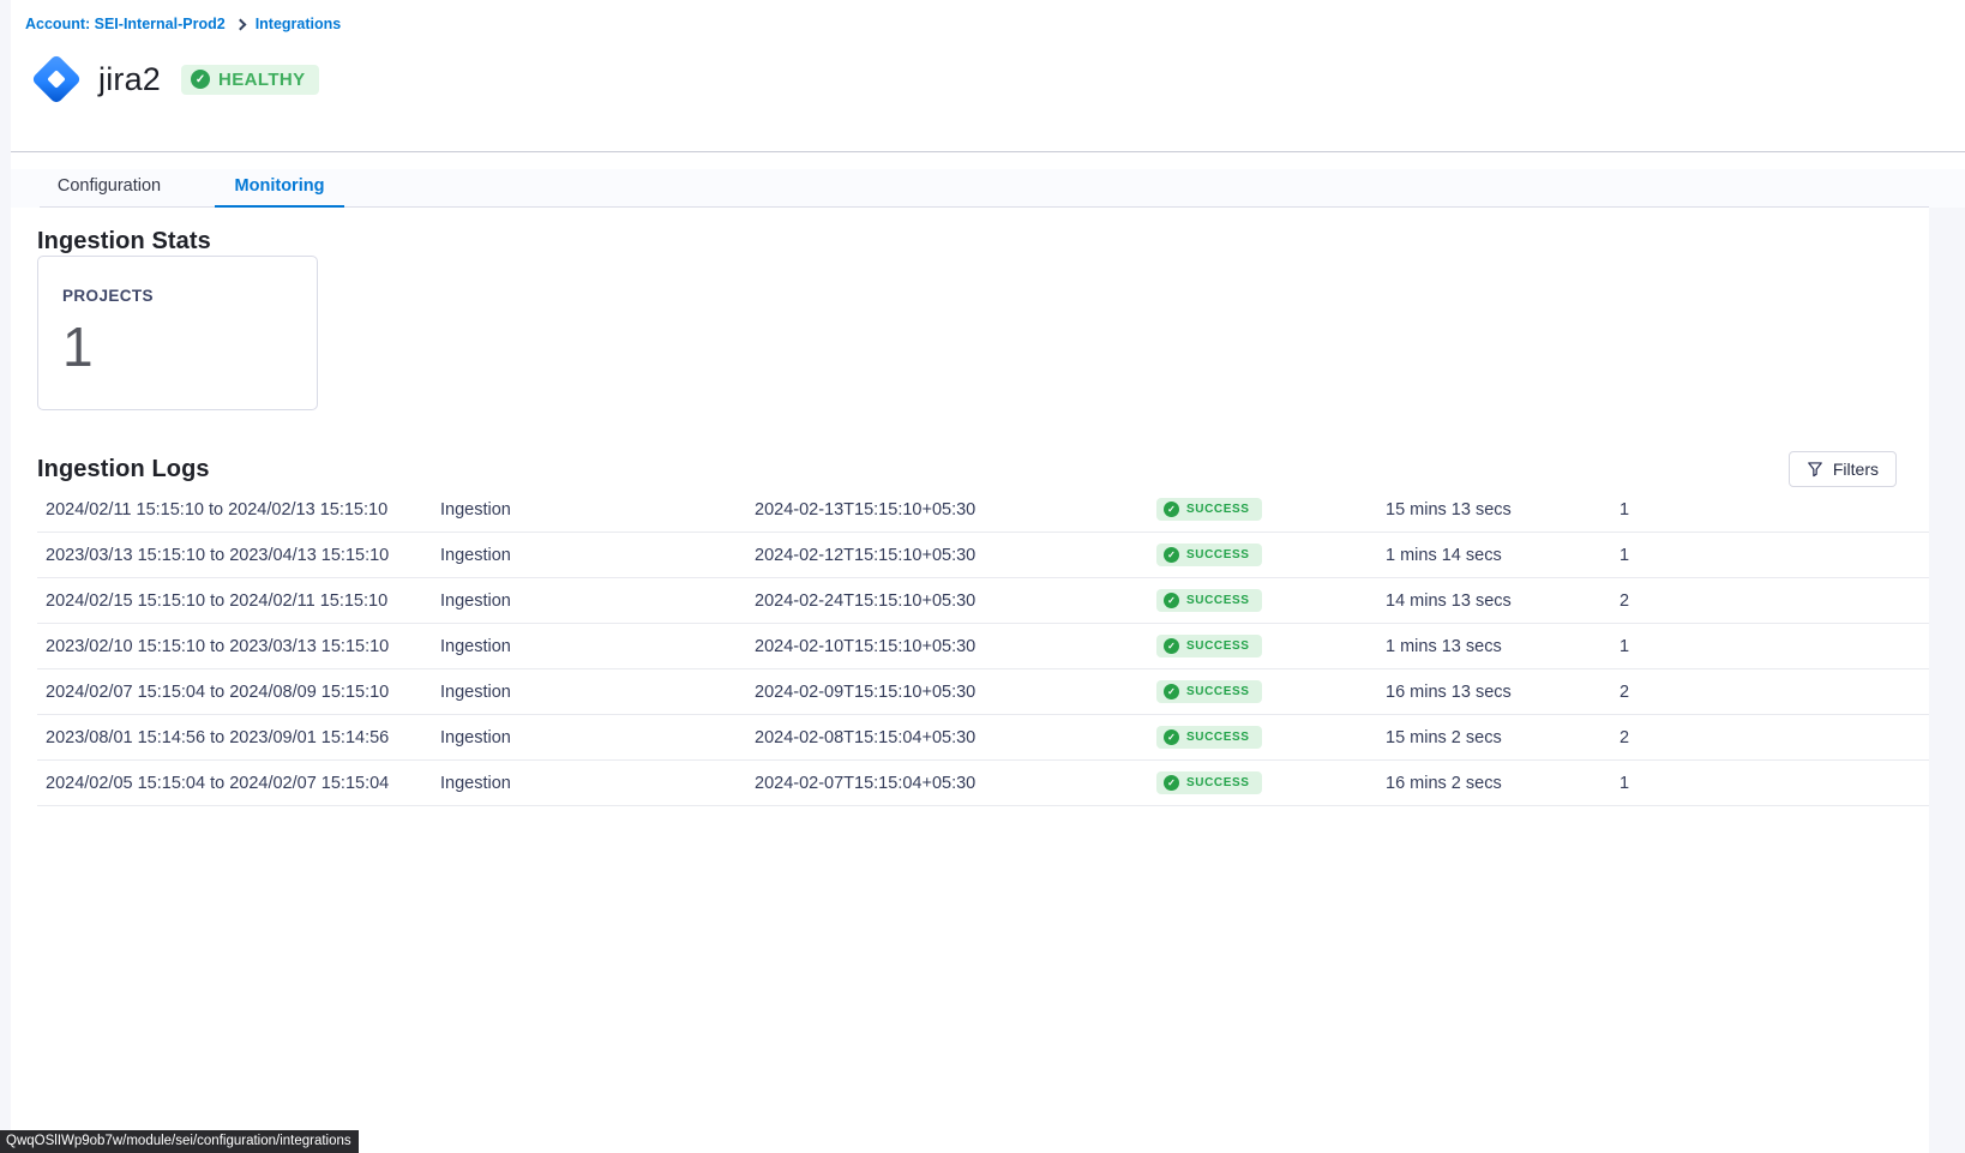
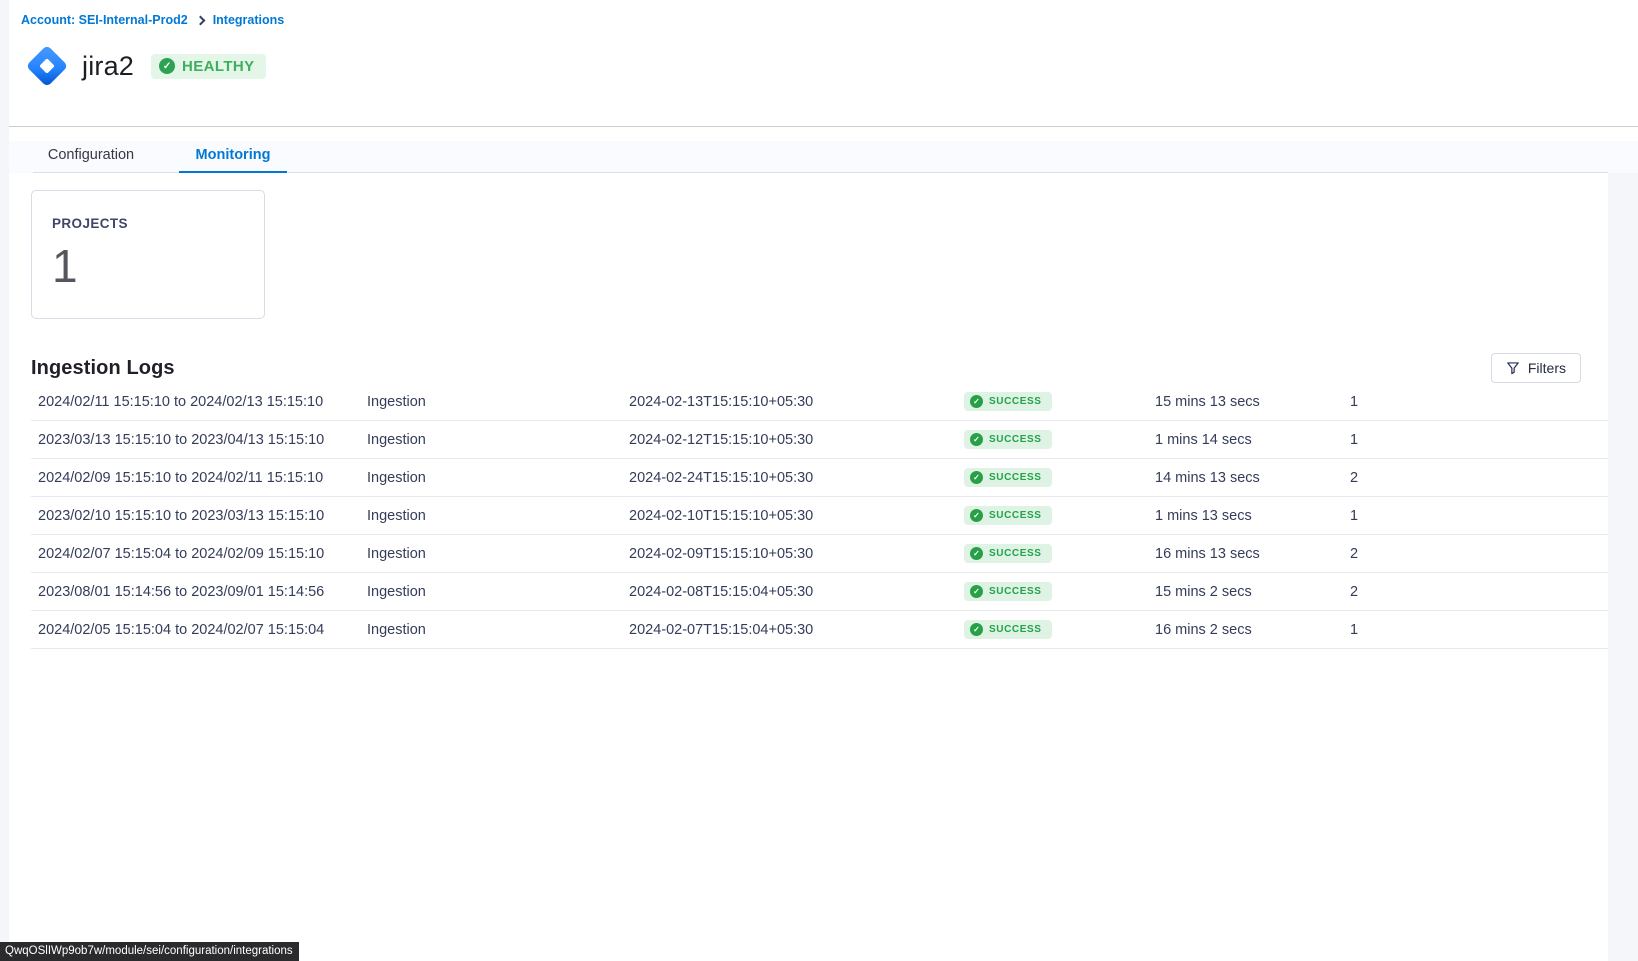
  Account: SEI-Internal-Prod2
  Integrations
  jira2
  HEALTHY
  Configuration
  Monitoring
- Ingestion Stats
  PROJECTS
  1
  Ingestion Logs
  Filters
  2024/02/11 15:15:10 to 2024/02/13 15:15:10
  Ingestion
  2024-02-13T15:15:10+05:30
  SUCCESS
  15 mins 13 secs
  1
  2023/03/13 15:15:10 to 2023/04/13 15:15:10
  Ingestion
  2024-02-12T15:15:10+05:30
  SUCCESS
  1 mins 14 secs
  1
- 2024/02/15 15:15:10 to 2024/02/11 15:15:10
+ 2024/02/09 15:15:10 to 2024/02/11 15:15:10
  Ingestion
  2024-02-24T15:15:10+05:30
  SUCCESS
  14 mins 13 secs
  2
  2023/02/10 15:15:10 to 2023/03/13 15:15:10
  Ingestion
  2024-02-10T15:15:10+05:30
  SUCCESS
  1 mins 13 secs
  1
- 2024/02/07 15:15:04 to 2024/08/09 15:15:10
+ 2024/02/07 15:15:04 to 2024/02/09 15:15:10
  Ingestion
  2024-02-09T15:15:10+05:30
  SUCCESS
  16 mins 13 secs
  2
  2023/08/01 15:14:56 to 2023/09/01 15:14:56
  Ingestion
  2024-02-08T15:15:04+05:30
  SUCCESS
  15 mins 2 secs
  2
  2024/02/05 15:15:04 to 2024/02/07 15:15:04
  Ingestion
  2024-02-07T15:15:04+05:30
  SUCCESS
  16 mins 2 secs
  1
  QwqOSlIWp9ob7w/module/sei/configuration/integrations
